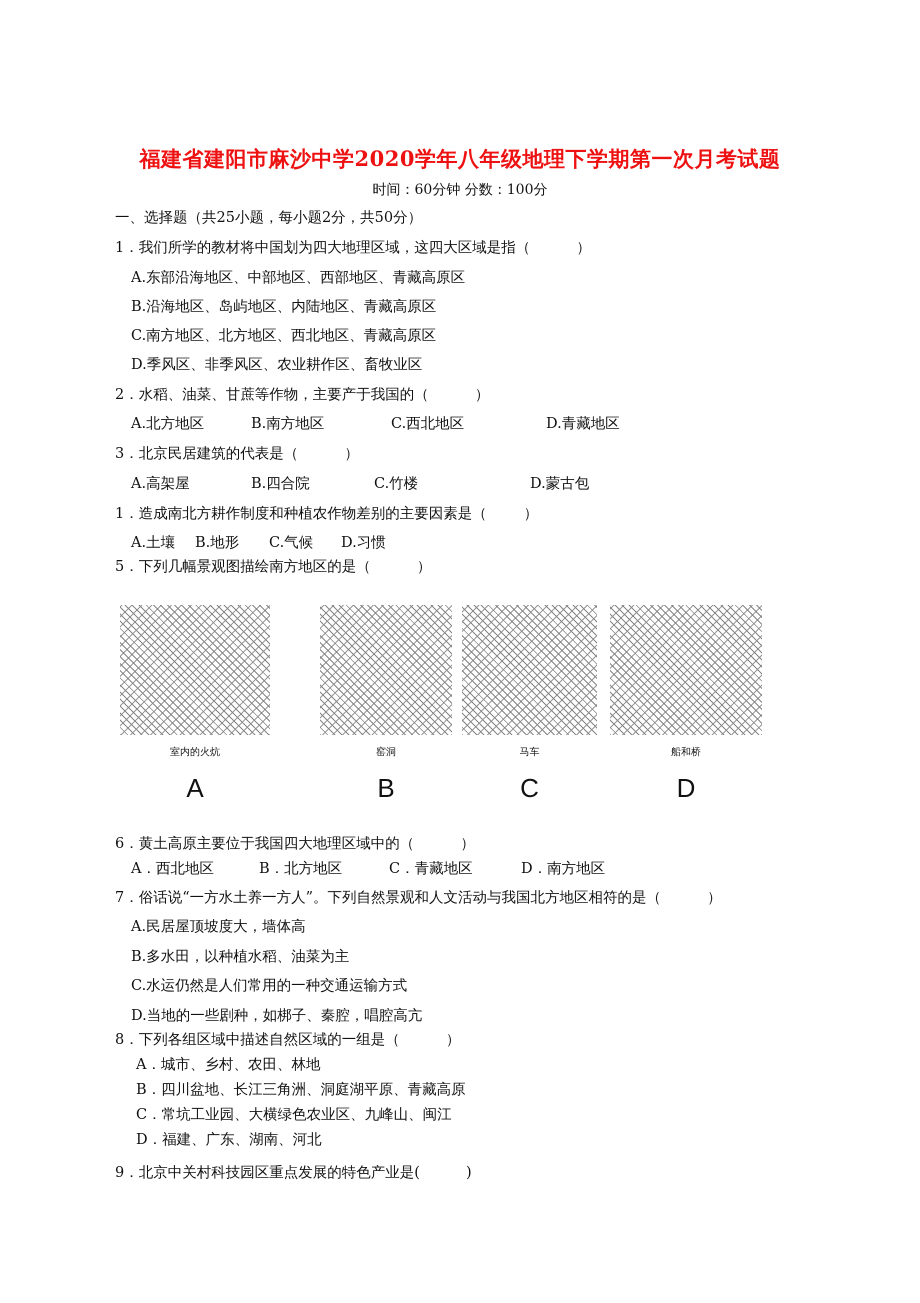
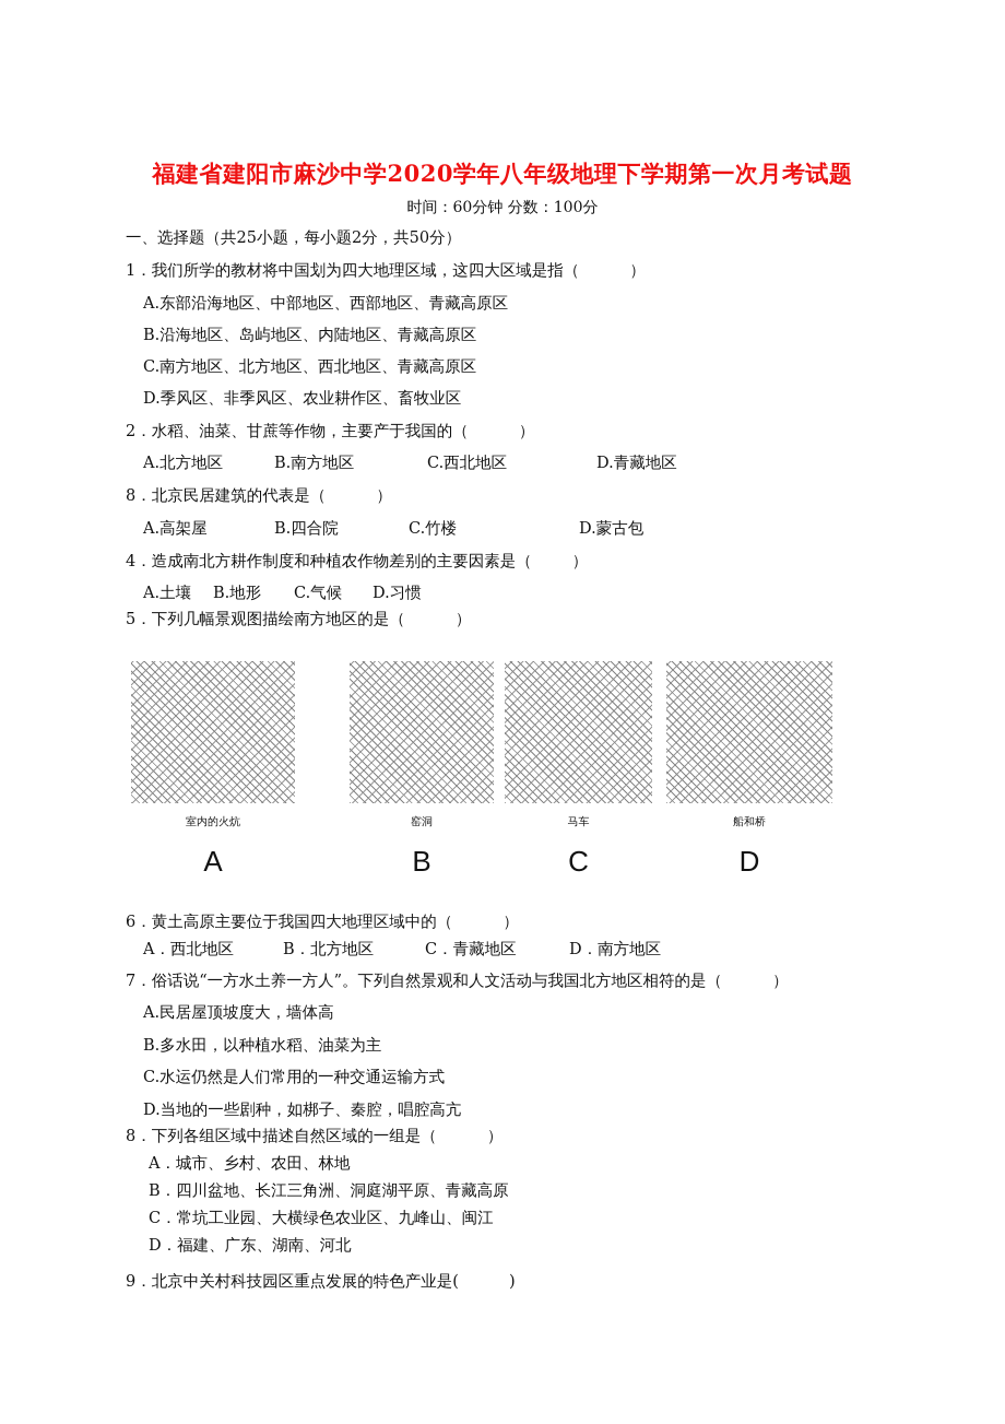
  福建省建阳市麻沙中学2020学年八年级地理下学期第一次月考试题
  时间：60分钟 分数：100分
  一、选择题（共25小题，每小题2分，共50分）
  1．我们所学的教材将中国划为四大地理区域，这四大区域是指（ ）
  A.东部沿海地区、中部地区、西部地区、青藏高原区
  B.沿海地区、岛屿地区、内陆地区、青藏高原区
  C.南方地区、北方地区、西北地区、青藏高原区
  D.季风区、非季风区、农业耕作区、畜牧业区
  2．水稻、油菜、甘蔗等作物，主要产于我国的（ ）
  A.北方地区
  B.南方地区
  C.西北地区
  D.青藏地区
- 3．北京民居建筑的代表是（ ）
+ 8．北京民居建筑的代表是（ ）
  A.高架屋
  B.四合院
  C.竹楼
  D.蒙古包
- 1．造成南北方耕作制度和种植农作物差别的主要因素是（ ）
+ 4．造成南北方耕作制度和种植农作物差别的主要因素是（ ）
  A.土壤
  B.地形
  C.气候
  D.习惯
  5．下列几幅景观图描绘南方地区的是（ ）
  室内的火炕
  A
  窑洞
  B
  马车
  C
  船和桥
  D
  6．黄土高原主要位于我国四大地理区域中的（ ）
  A．西北地区
  B．北方地区
  C．青藏地区
  D．南方地区
  7．俗话说“一方水土养一方人”。下列自然景观和人文活动与我国北方地区相符的是（ ）
  A.民居屋顶坡度大，墙体高
  B.多水田，以种植水稻、油菜为主
  C.水运仍然是人们常用的一种交通运输方式
  D.当地的一些剧种，如梆子、秦腔，唱腔高亢
  8．下列各组区域中描述自然区域的一组是（ ）
  A．城市、乡村、农田、林地
  B．四川盆地、长江三角洲、洞庭湖平原、青藏高原
  C．常坑工业园、大横绿色农业区、九峰山、闽江
  D．福建、广东、湖南、河北
  9．北京中关村科技园区重点发展的特色产业是( )
